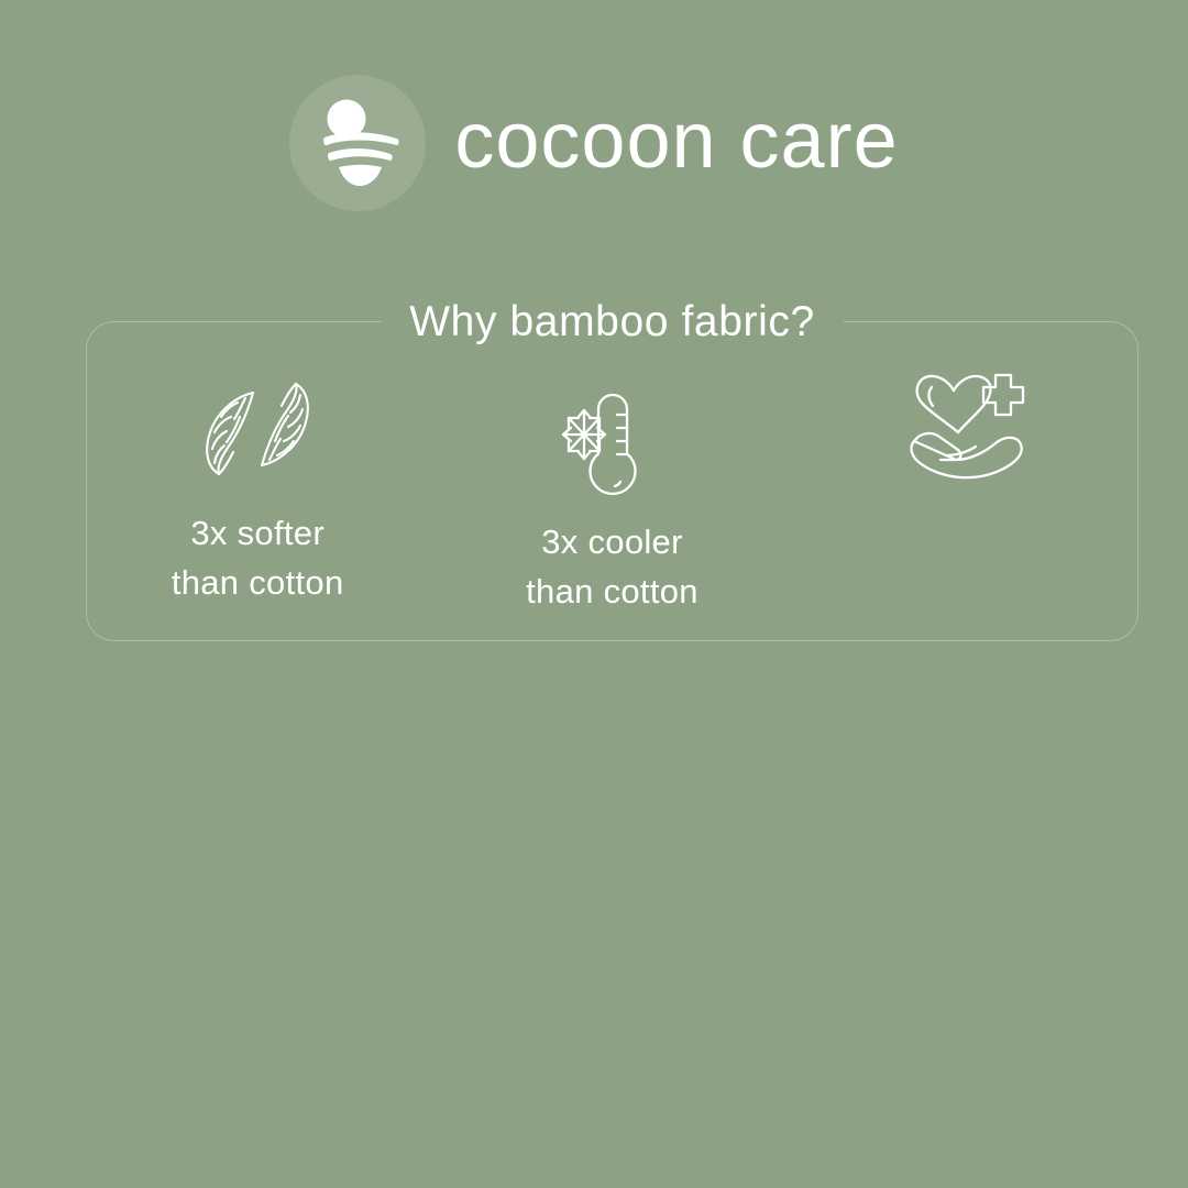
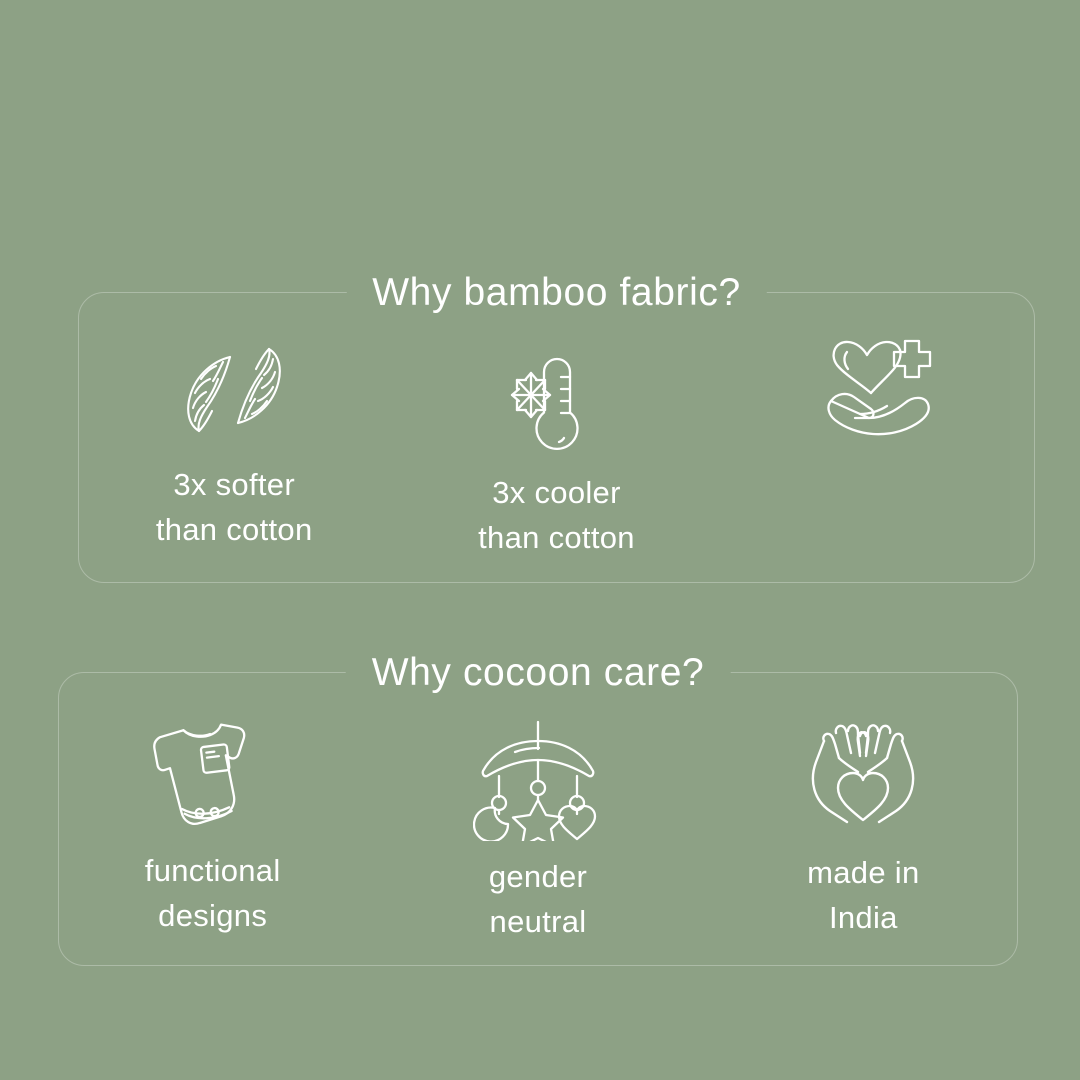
- cocoon care
  Why bamboo fabric?
  3x softer
  than cotton
  3x cooler
  than cotton
+ Why cocoon care?
+ functional
+ designs
+ gender
+ neutral
+ made in
+ India
